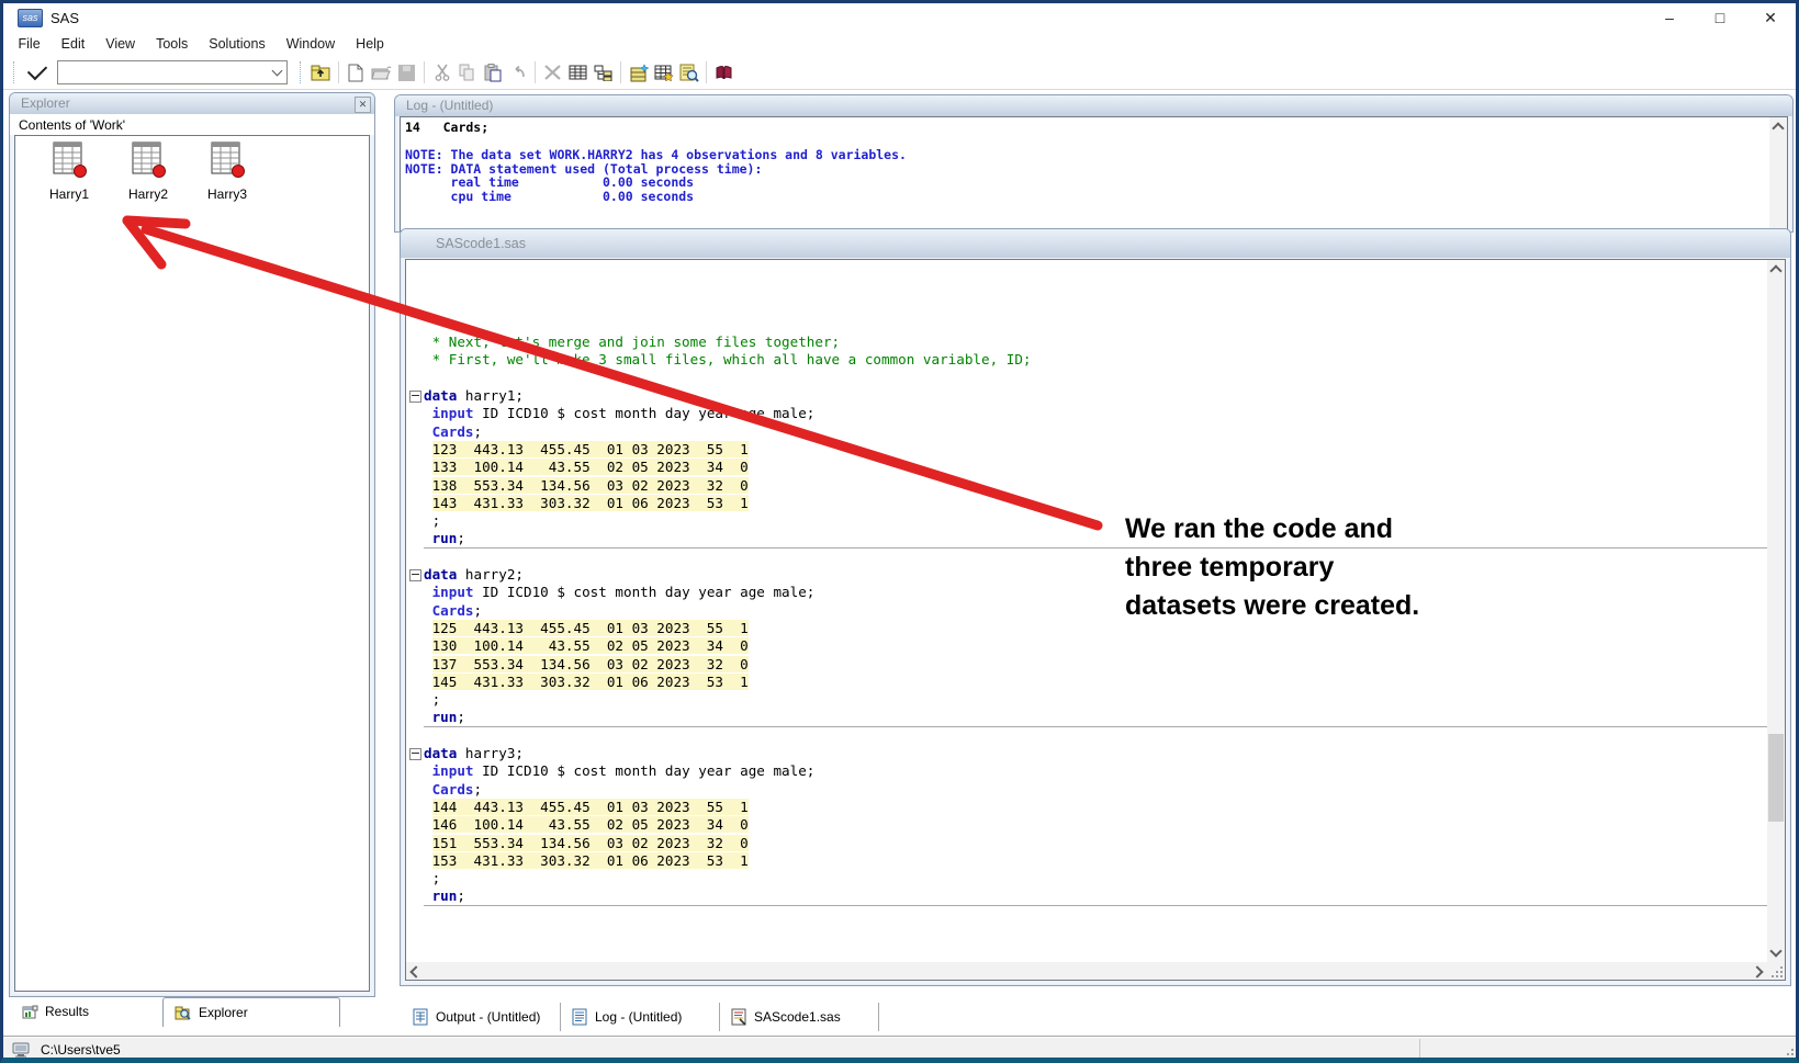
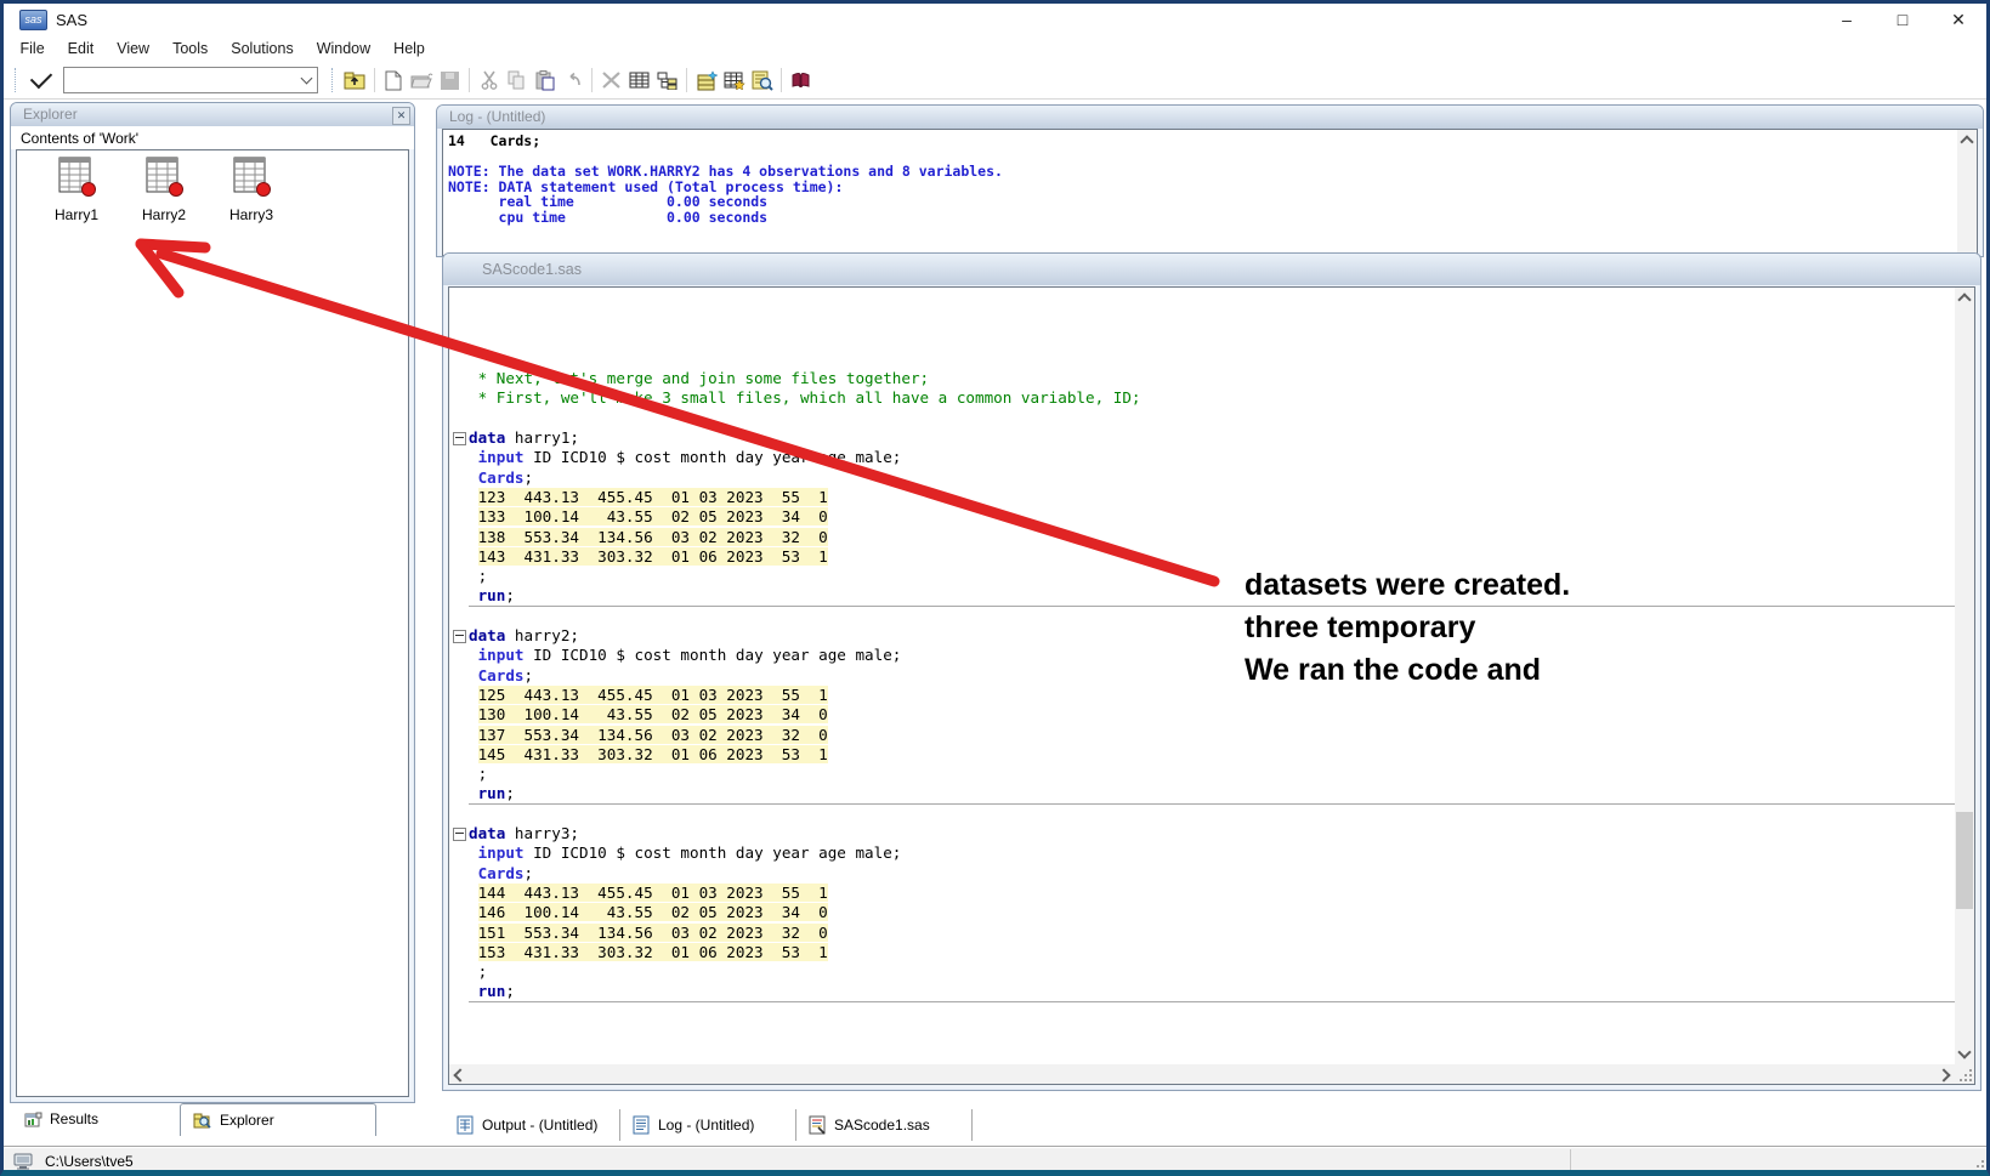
  sas
  SAS
  –
  □
  ✕
  File
  Edit
  View
  Tools
  Solutions
  Window
  Help
  Explorer
  ✕
  Contents of 'Work'
  Harry1
  Harry2
  Harry3
  Results
  Explorer
  Log - (Untitled)
  14 Cards;
  NOTE: The data set WORK.HARRY2 has 4 observations and 8 variables.
  NOTE: DATA statement used (Total process time):
  real time 0.00 seconds
  cpu time 0.00 seconds
  SAScode1.sas
  * Next,'s merge and join some files together;
  * First, we'lle 3 small files, which all have a common variable, ID;
  data harry1;
  input ID ICD10 $ cost month day yeae male;
  Cards;
  123 443.13 455.45 01 03 2023 55 1
  133 100.14 43.55 02 05 2023 34 0
  138 553.34 134.56 03 02 2023 32 0
  143 431.33 303.32 01 06 2023 53 1
  ;
  run;
  data harry2;
  input ID ICD10 $ cost month day year age male;
  Cards;
  125 443.13 455.45 01 03 2023 55 1
  130 100.14 43.55 02 05 2023 34 0
  137 553.34 134.56 03 02 2023 32 0
  145 431.33 303.32 01 06 2023 53 1
  ;
  run;
  data harry3;
  input ID ICD10 $ cost month day year age male;
  Cards;
  144 443.13 455.45 01 03 2023 55 1
  146 100.14 43.55 02 05 2023 34 0
  151 553.34 134.56 03 02 2023 32 0
  153 431.33 303.32 01 06 2023 53 1
  ;
  run;
  Output - (Untitled)
  Log - (Untitled)
  SAScode1.sas
  C:\Users\tve5
- We ran the code and
+ datasets were created.
  three temporary
- datasets were created.
+ We ran the code and
